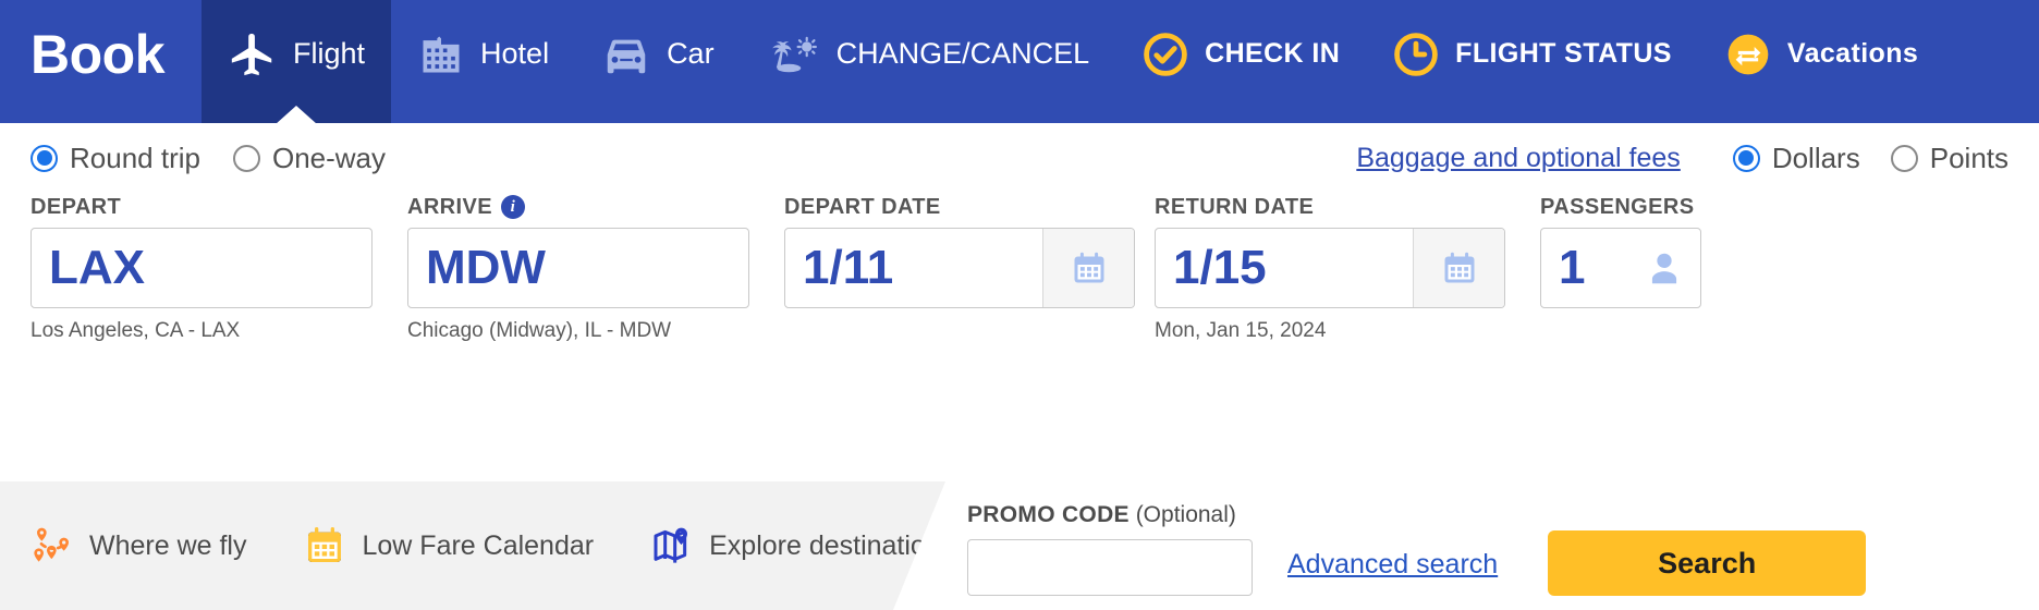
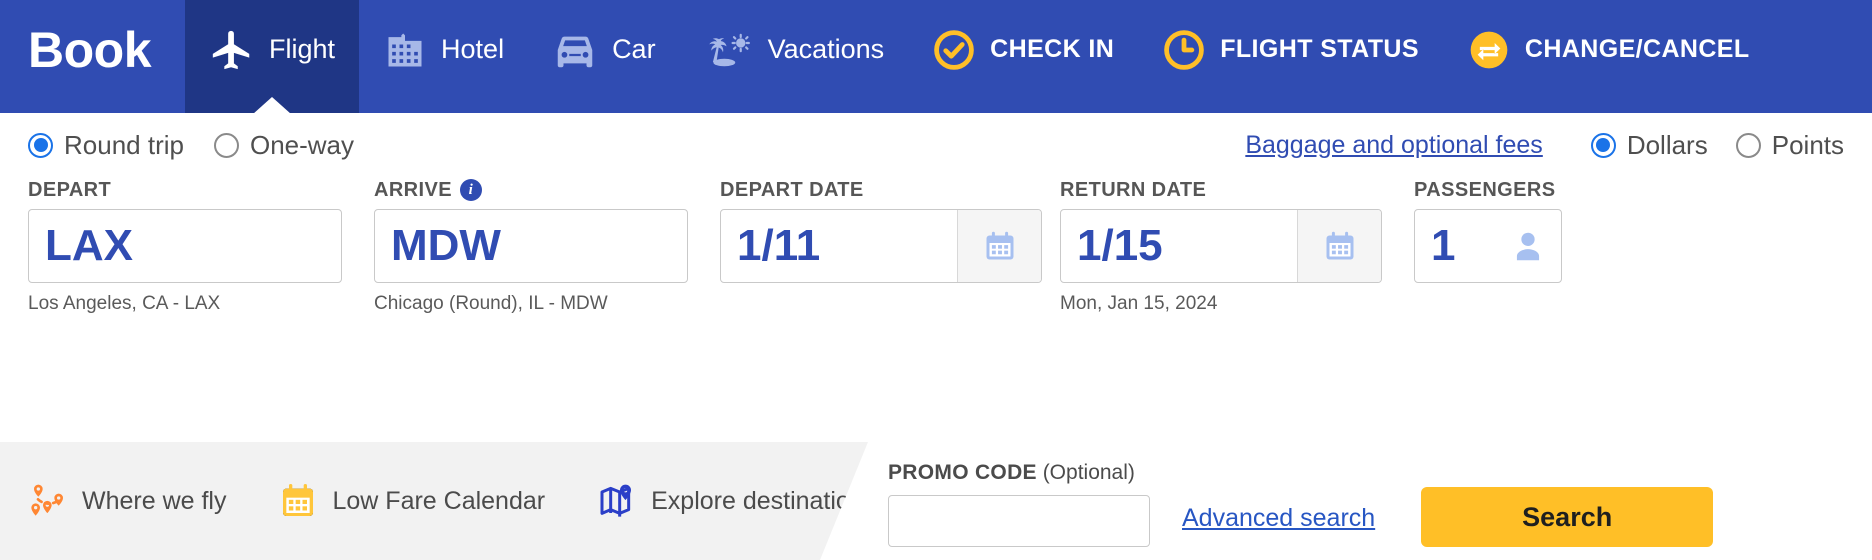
  Book
  Flight
  Hotel
  Car
- CHANGE/CANCEL
+ Vacations
  CHECK IN
  FLIGHT STATUS
- Vacations
+ CHANGE/CANCEL
  Round trip
  One-way
  Baggage and optional fees
  Dollars
  Points
  DEPART
  LAX
  Los Angeles, CA - LAX
  ARRIVE
  i
  MDW
- Chicago (Midway), IL - MDW
+ Chicago (Round), IL - MDW
  DEPART DATE
  1/11
  RETURN DATE
  1/15
  Mon, Jan 15, 2024
  PASSENGERS
  1
  PROMO CODE (Optional)
  Advanced search
  Search
  Where we fly
  Low Fare Calendar
  Explore destinatio
